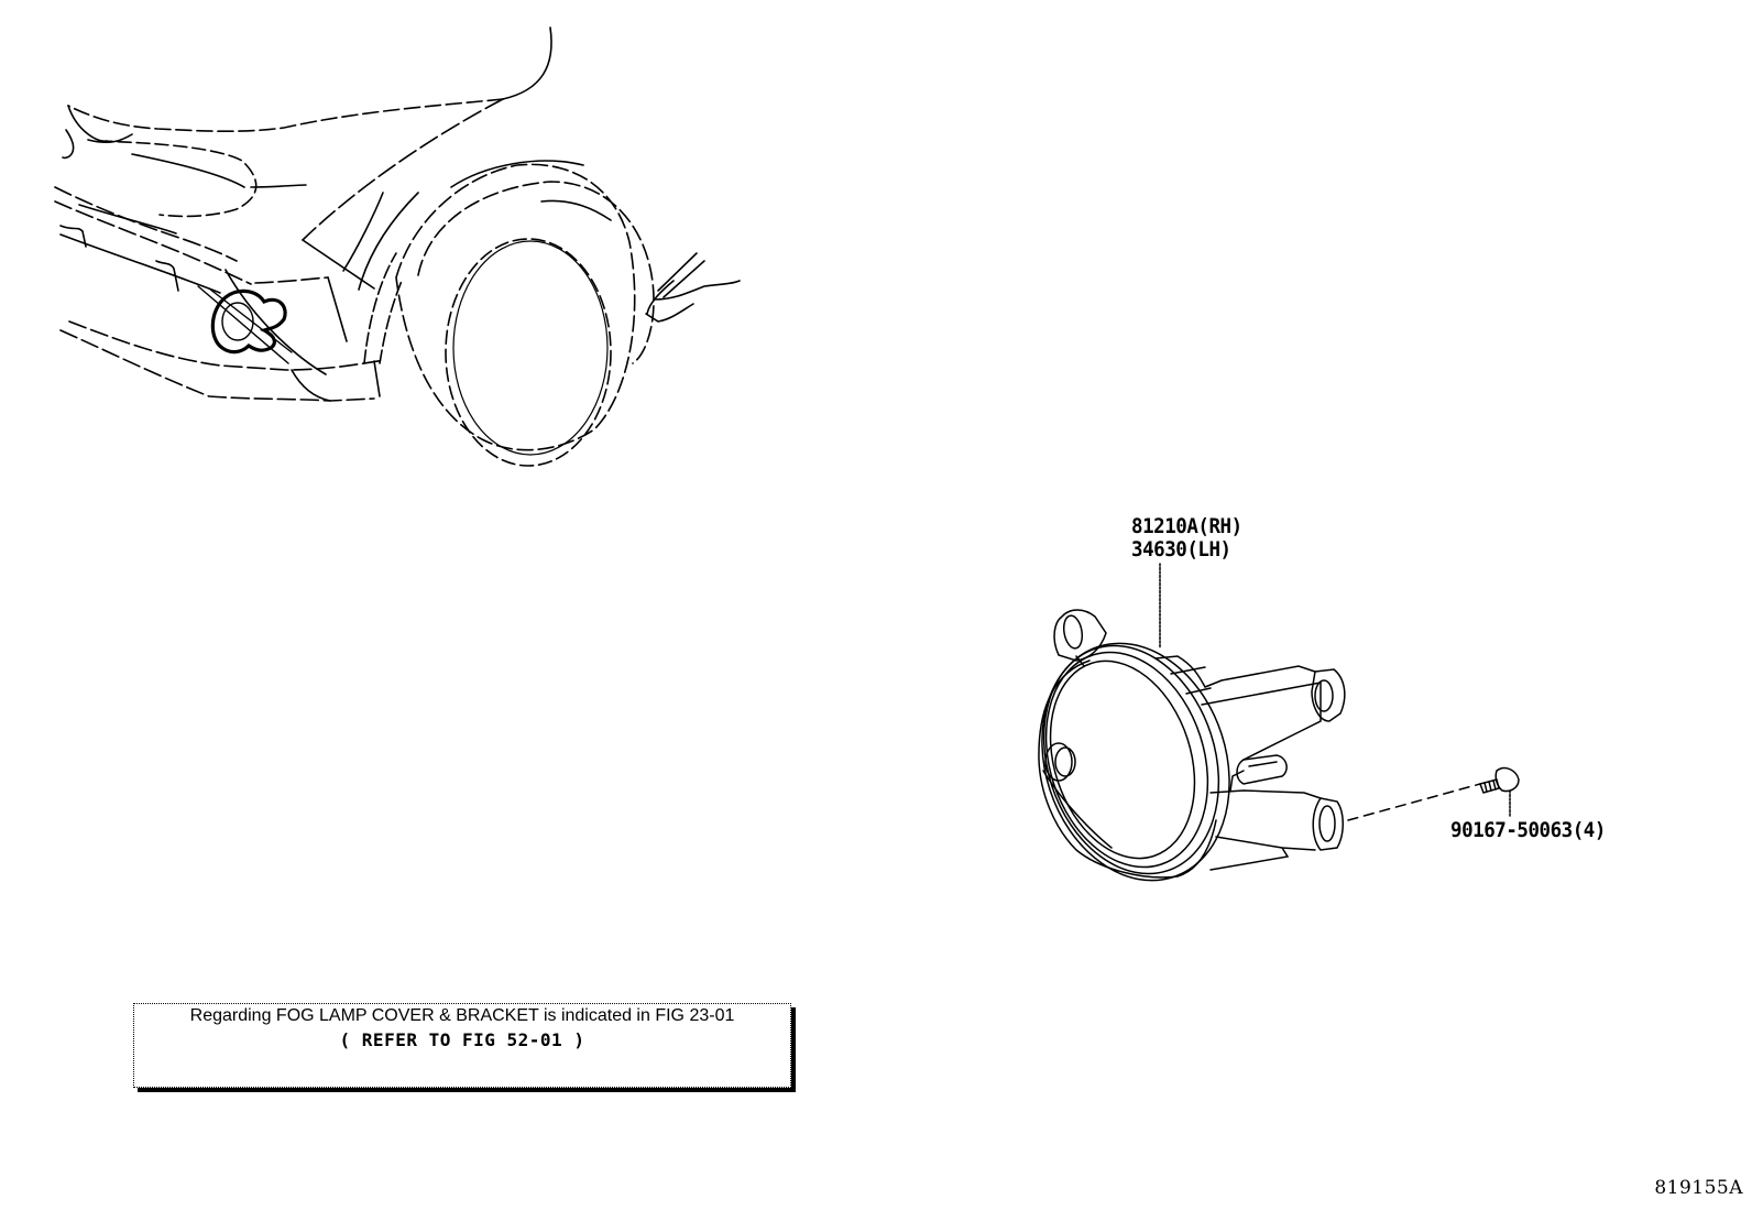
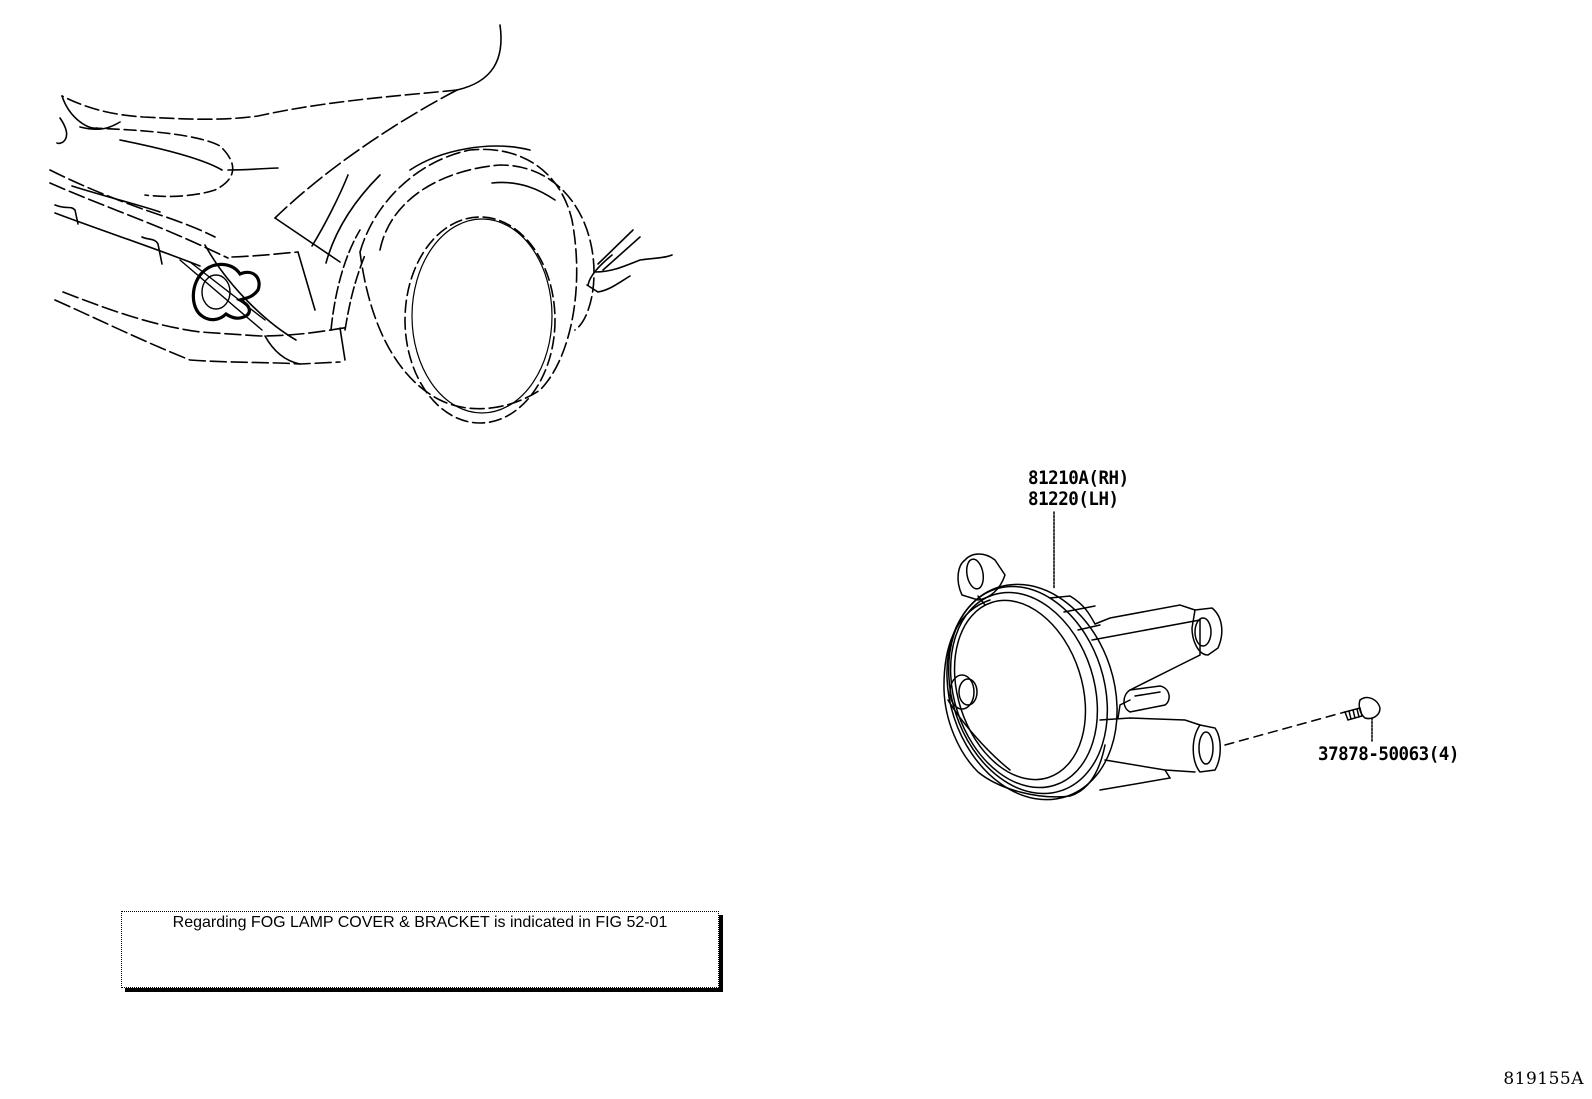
  81210A(RH)
- 34630(LH)
+ 81220(LH)
- 90167-50063(4)
+ 37878-50063(4)
- Regarding FOG LAMP COVER & BRACKET is indicated in FIG 23-01
+ Regarding FOG LAMP COVER & BRACKET is indicated in FIG 52-01
- ( REFER TO FIG 52-01 )
  819155A
